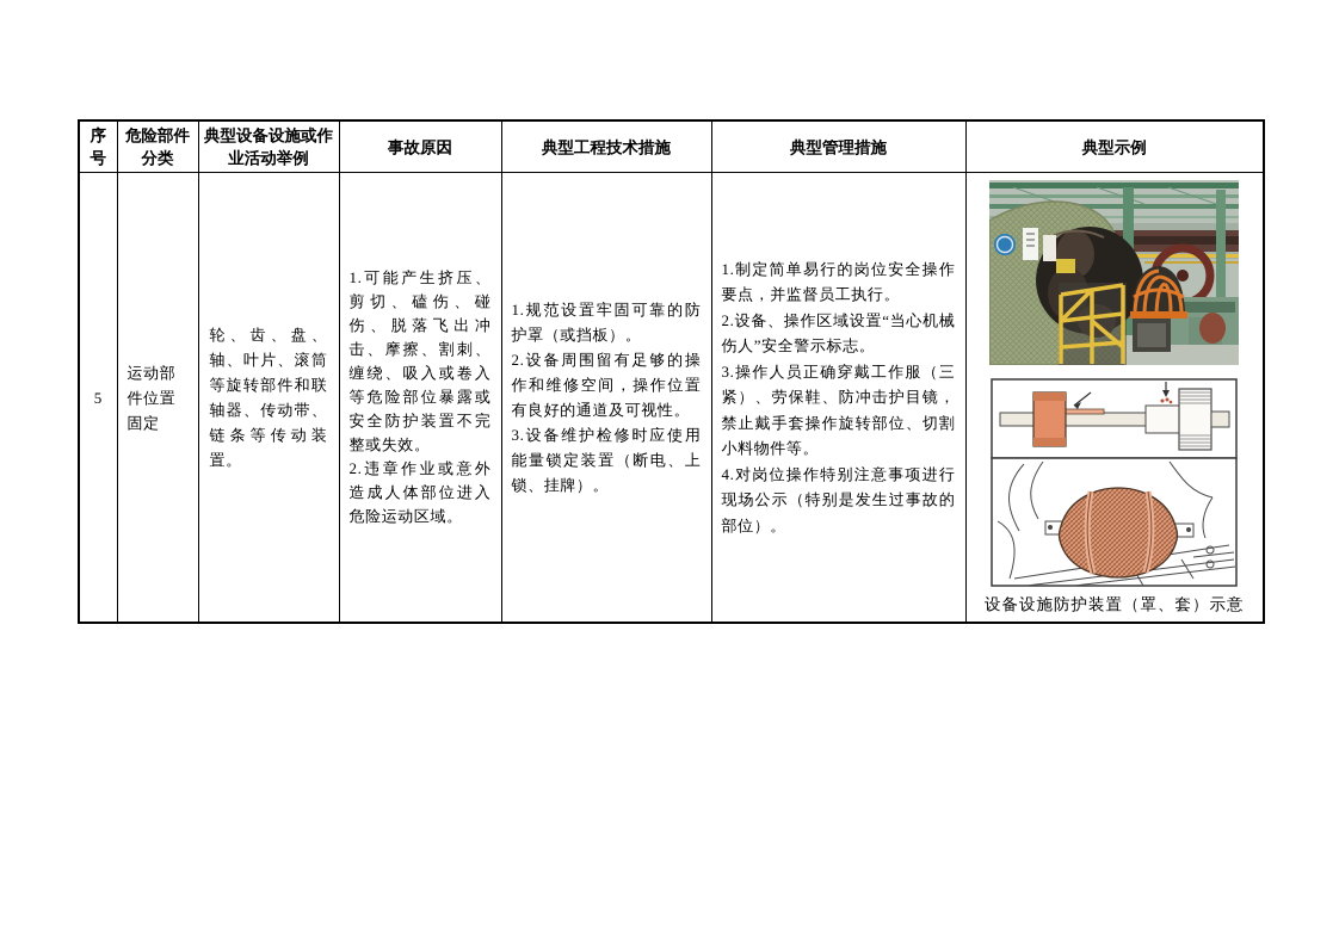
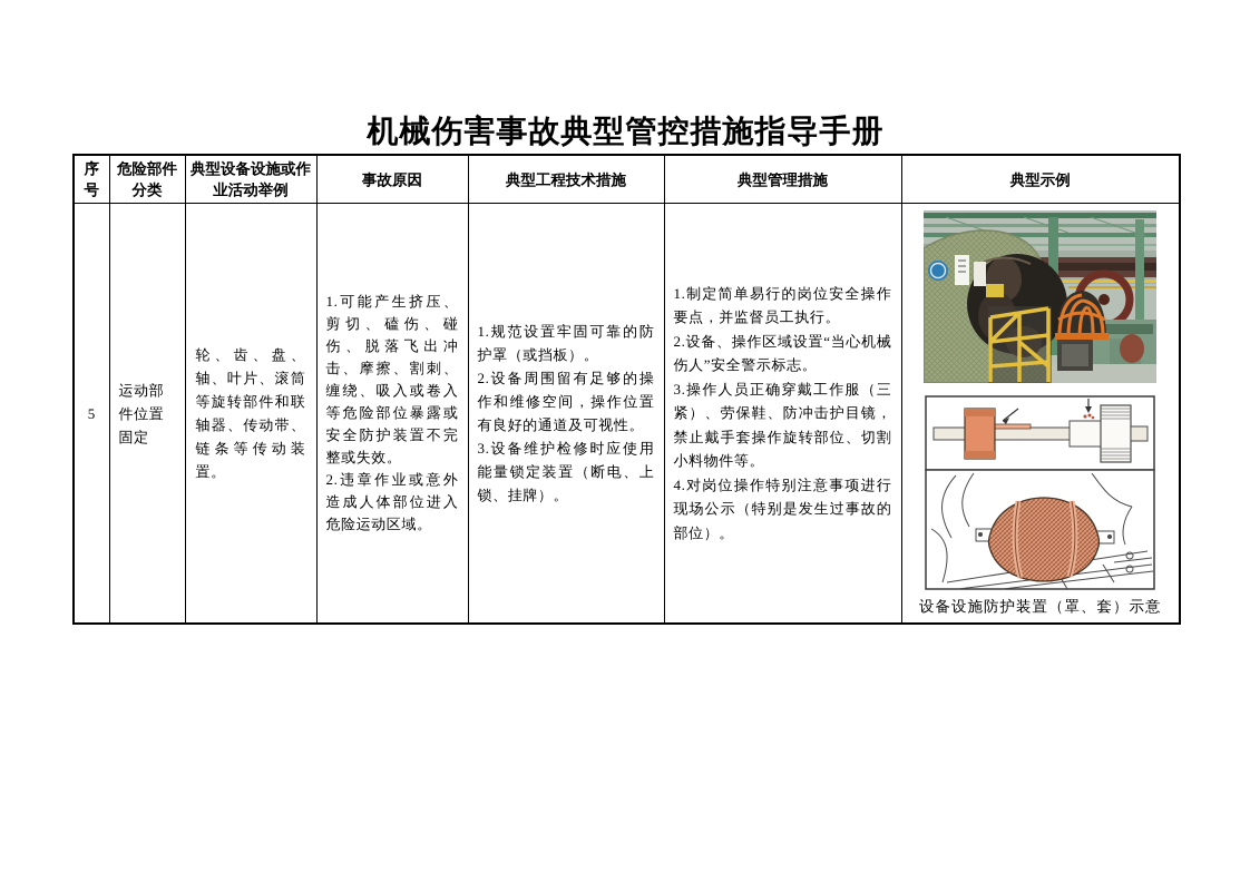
+ 机械伤害事故典型管控措施指导手册
  序号	危险部件分类	典型设备设施或作业活动举例	事故原因	典型工程技术措施	典型管理措施	典型示例
  5	运动部件位置固定	轮、齿、盘、轴、叶片、滚筒等旋转部件和联轴器、传动带、链条等传动装置。	1.可能产生挤压、剪切、磕伤、碰伤、脱落飞出冲击、摩擦、割刺、缠绕、吸入或卷入等危险部位暴露或安全防护装置不完整或失效。 2.违章作业或意外造成人体部位进入危险运动区域。	1.规范设置牢固可靠的防护罩（或挡板）。 2.设备周围留有足够的操作和维修空间，操作位置有良好的通道及可视性。 3.设备维护检修时应使用能量锁定装置（断电、上锁、挂牌）。	1.制定简单易行的岗位安全操作要点，并监督员工执行。 2.设备、操作区域设置“当心机械伤人”安全警示标志。 3.操作人员正确穿戴工作服（三紧）、劳保鞋、防冲击护目镜，禁止戴手套操作旋转部位、切割小料物件等。 4.对岗位操作特别注意事项进行现场公示（特别是发生过事故的部位）。	设备设施防护装置（罩、套）示意
